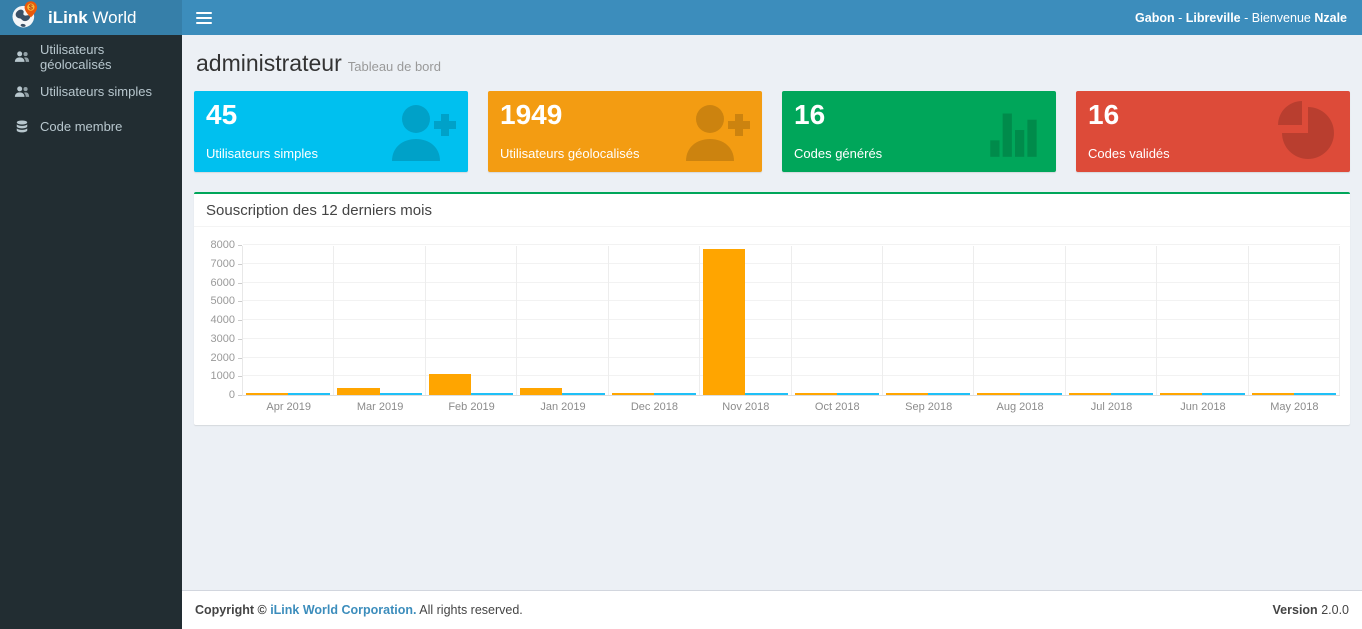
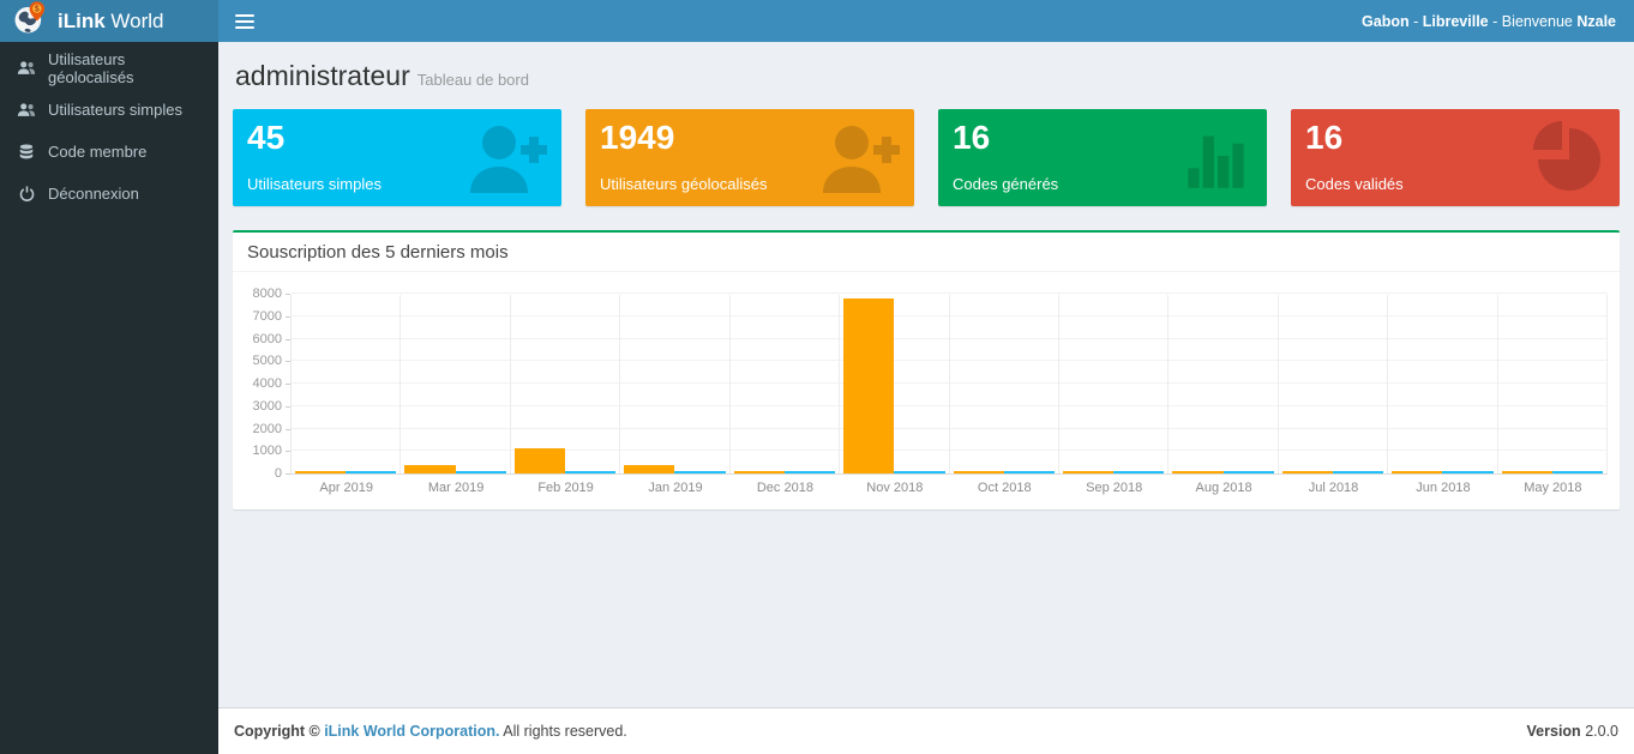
  iLink World
  Utilisateurs géolocalisés
  Utilisateurs simples
  Code membre
+ Déconnexion
  Gabon - Libreville - Bienvenue Nzale
  administrateur Tableau de bord
  45
  Utilisateurs simples
  1949
  Utilisateurs géolocalisés
  16
  Codes générés
  16
  Codes validés
- Souscription des 12 derniers mois
+ Souscription des 5 derniers mois
  0
  1000
  2000
  3000
  4000
  5000
  6000
  7000
  8000
  Apr 2019
  Mar 2019
  Feb 2019
  Jan 2019
  Dec 2018
  Nov 2018
  Oct 2018
  Sep 2018
  Aug 2018
  Jul 2018
  Jun 2018
  May 2018
  Copyright © iLink World Corporation. All rights reserved.
  Version 2.0.0
